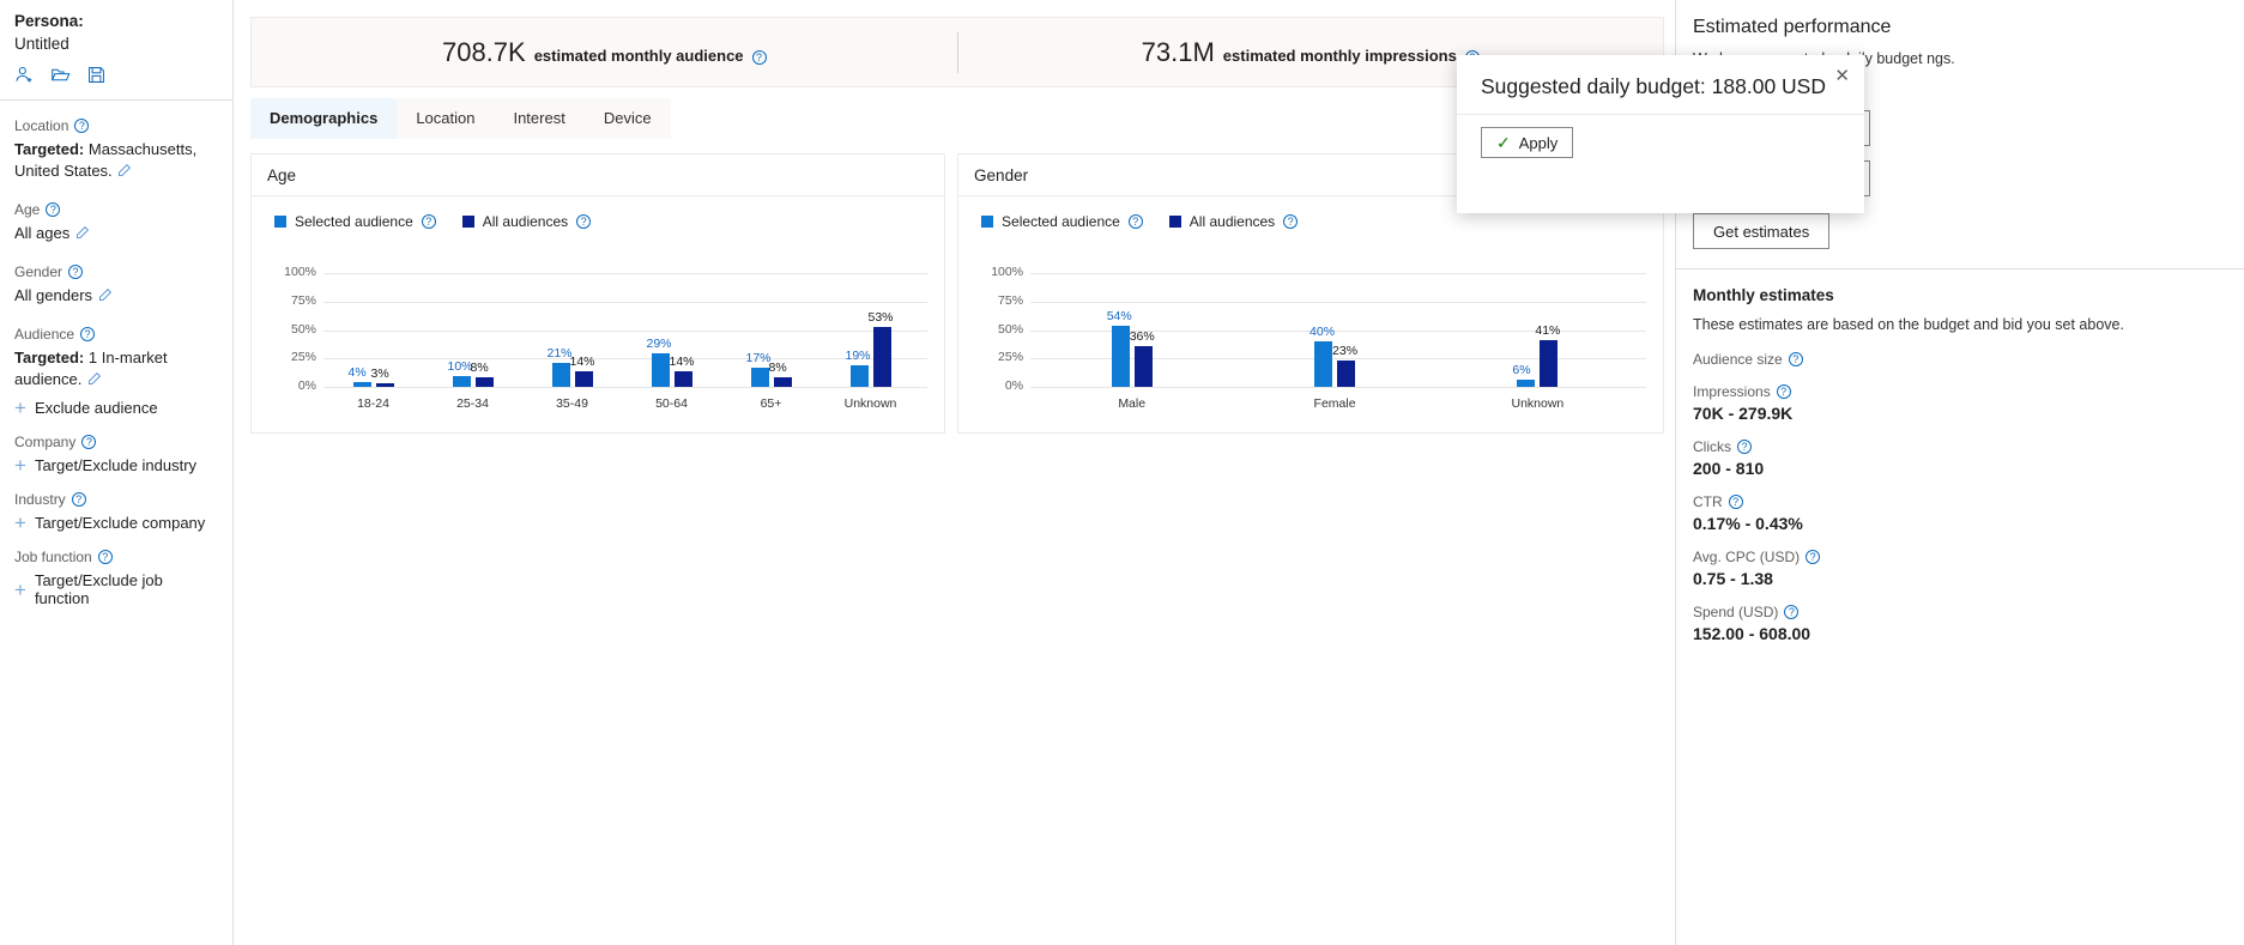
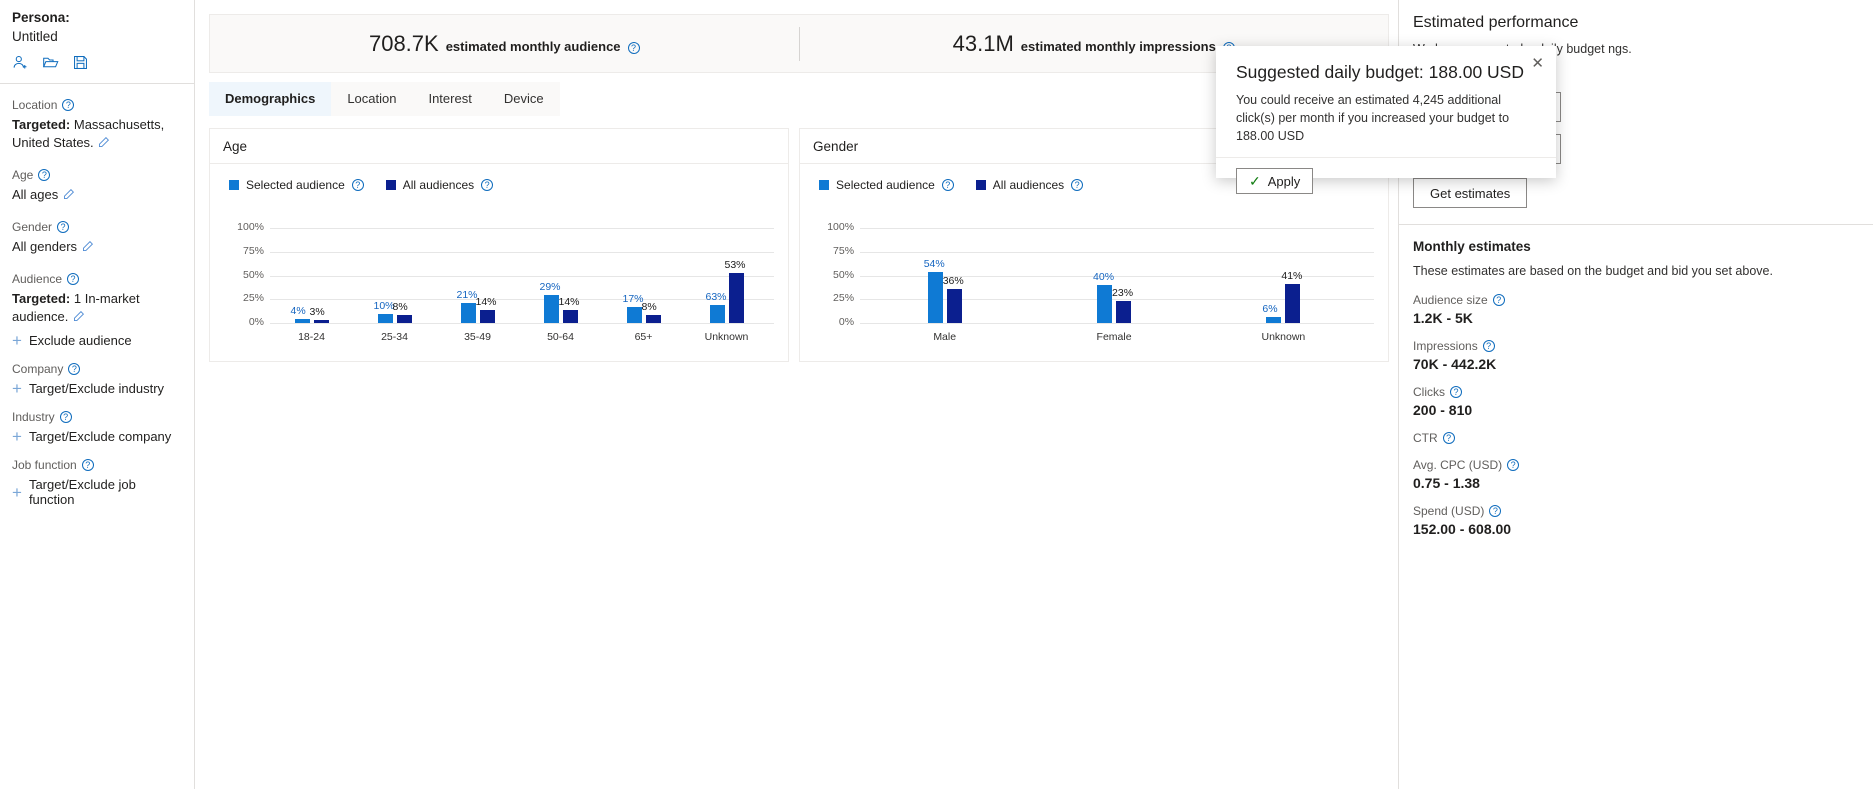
  Persona:
  Untitled
  Location
  ?
  Targeted: Massachusetts, United States.
  Age
  ?
  All ages
  Gender
  ?
  All genders
  Audience
  ?
  Targeted: 1 In-market audience.
  +
  Exclude audience
  Company
  ?
  +
  Target/Exclude industry
  Industry
  ?
  +
  Target/Exclude company
  Job function
  ?
  +
  Target/Exclude job function
  708.7K
  estimated monthly audience
  ?
- 73.1M
+ 43.1M
  estimated monthly impressions
  Demographics
  Location
  Interest
  Device
  Age
  Selected audience
  ?
  All audiences
  ?
  0%
  25%
  50%
  75%
  100%
  4%
  3%
  18-24
  10%
  8%
  25-34
  21%
  14%
  35-49
  29%
  14%
  50-64
  17%
  8%
  65+
- 19%
+ 63%
  53%
  Unknown
  Gender
  Selected audience
  ?
  All audiences
  ?
  0%
  25%
  50%
  75%
  100%
  54%
  36%
  Male
  40%
  23%
  Female
  6%
  41%
  Unknown
  ✕
  Suggested daily budget: 188.00 USD
+ You could receive an estimated 4,245 additional click(s) per month if you increased your budget to 188.00 USD
  ✓
  Apply
  Estimated performance
  Get estimates
  Monthly estimates
  These estimates are based on the budget and bid you set above.
  Audience size
  ?
+ 1.2K - 5K
  Impressions
  ?
- 70K - 279.9K
+ 70K - 442.2K
  Clicks
  ?
  200 - 810
  CTR
  ?
- 0.17% - 0.43%
  Avg. CPC (USD)
  ?
  0.75 - 1.38
  Spend (USD)
  ?
  152.00 - 608.00
